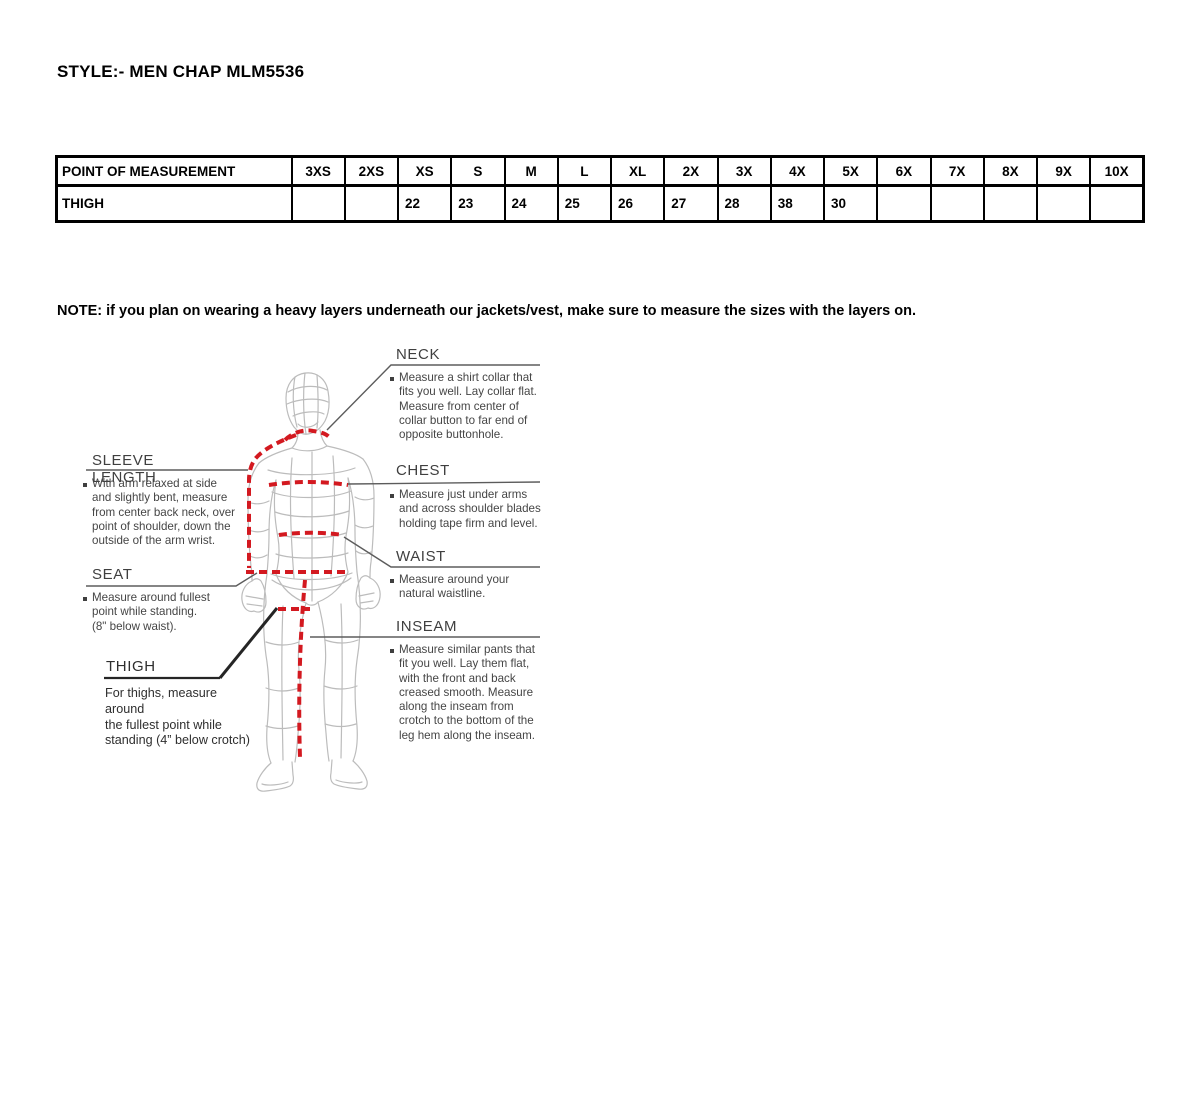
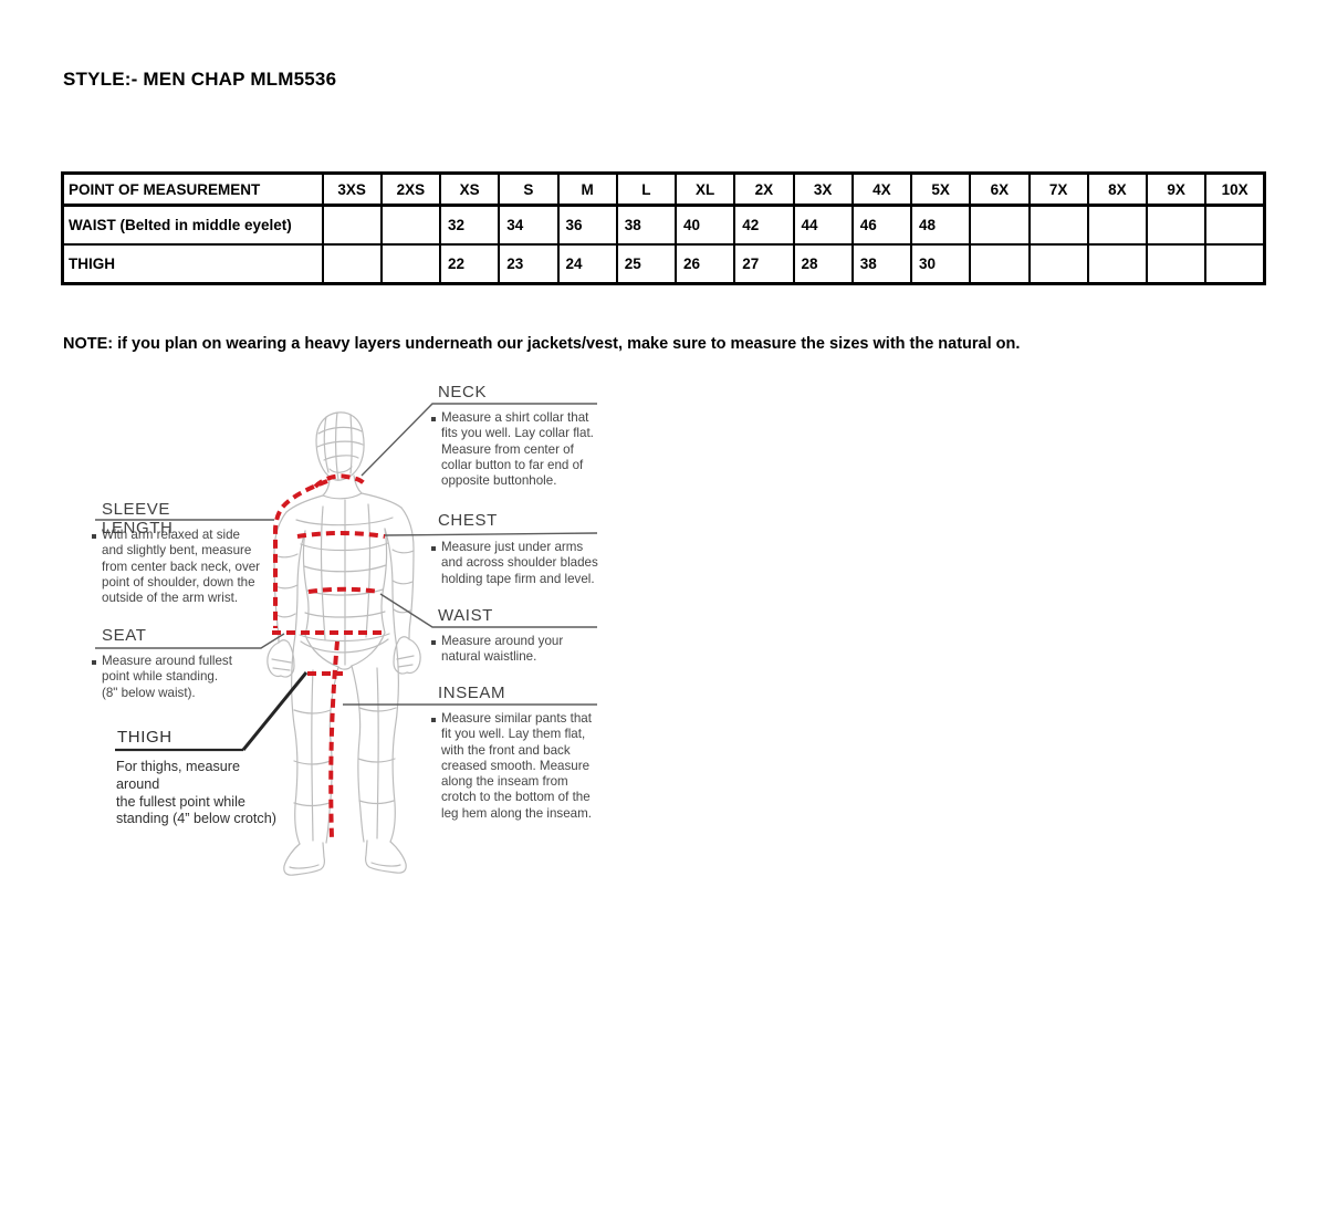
  STYLE:- MEN CHAP MLM5536
  POINT OF MEASUREMENT	3XS	2XS	XS	S	M	L	XL	2X	3X	4X	5X	6X	7X	8X	9X	10X
+ WAIST (Belted in middle eyelet)			32	34	36	38	40	42	44	46	48
  THIGH			22	23	24	25	26	27	28	38	30
- NOTE: if you plan on wearing a heavy layers underneath our jackets/vest, make sure to measure the sizes with the layers on.
+ NOTE: if you plan on wearing a heavy layers underneath our jackets/vest, make sure to measure the sizes with the natural on.
  NECK
  Measure a shirt collar that
  fits you well. Lay collar flat.
  Measure from center of
  collar button to far end of
  opposite buttonhole.
  CHEST
  Measure just under arms
  and across shoulder blades
  holding tape firm and level.
  WAIST
  Measure around your
  natural waistline.
  INSEAM
  Measure similar pants that
  fit you well. Lay them flat,
  with the front and back
  creased smooth. Measure
  along the inseam from
  crotch to the bottom of the
  leg hem along the inseam.
  SLEEVE LENGTH
  With arm relaxed at side
  and slightly bent, measure
  from center back neck, over
  point of shoulder, down the
  outside of the arm wrist.
  SEAT
  Measure around fullest
  point while standing.
  (8" below waist).
  THIGH
  For thighs, measure around
  the fullest point while
  standing (4” below crotch)
